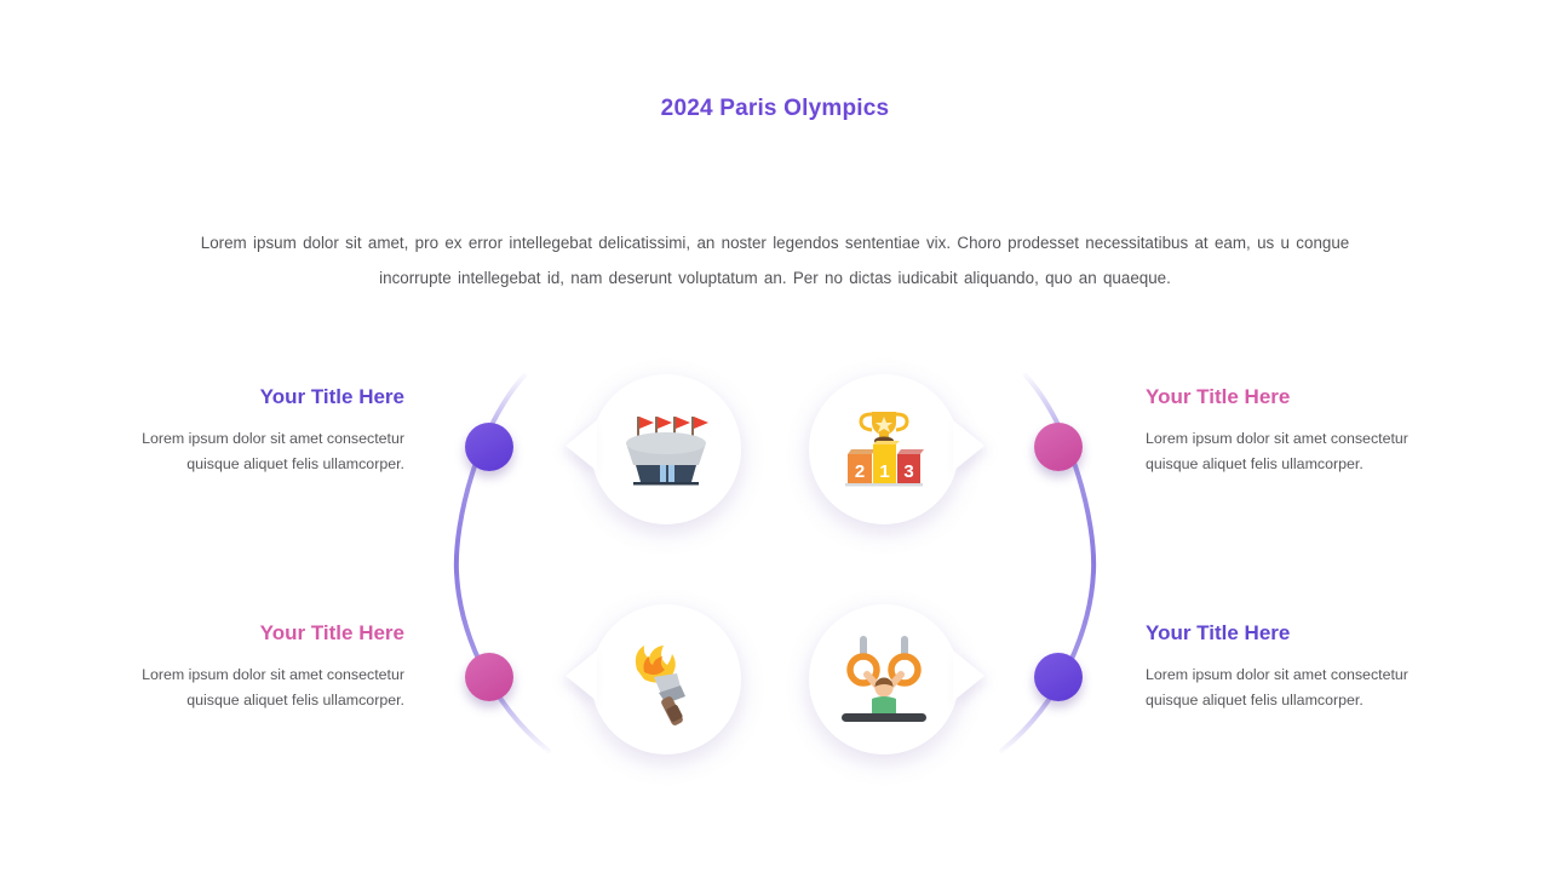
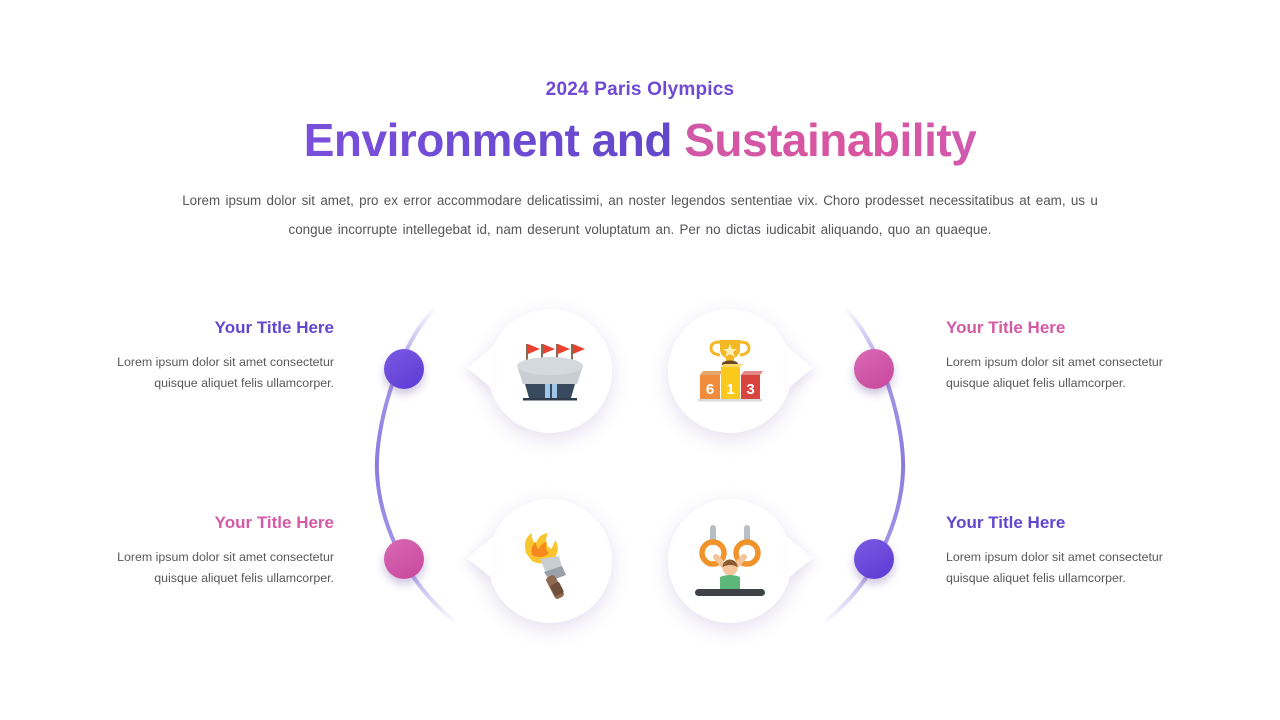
  2024 Paris Olympics
+ Environment and Sustainability
- Lorem ipsum dolor sit amet, pro ex error intellegebat delicatissimi, an noster legendos sententiae vix. Choro prodesset necessitatibus at eam, us u congue incorrupte intellegebat id, nam deserunt voluptatum an. Per no dictas iudicabit aliquando, quo an quaeque.
+ Lorem ipsum dolor sit amet, pro ex error accommodare delicatissimi, an noster legendos sententiae vix. Choro prodesset necessitatibus at eam, us u congue incorrupte intellegebat id, nam deserunt voluptatum an. Per no dictas iudicabit aliquando, quo an quaeque.
  Your Title Here
  Lorem ipsum dolor sit amet consectetur quisque aliquet felis ullamcorper.
  Your Title Here
  Lorem ipsum dolor sit amet consectetur quisque aliquet felis ullamcorper.
  Your Title Here
  Lorem ipsum dolor sit amet consectetur quisque aliquet felis ullamcorper.
  Your Title Here
  Lorem ipsum dolor sit amet consectetur quisque aliquet felis ullamcorper.
- 2
+ 6
  1
  3
